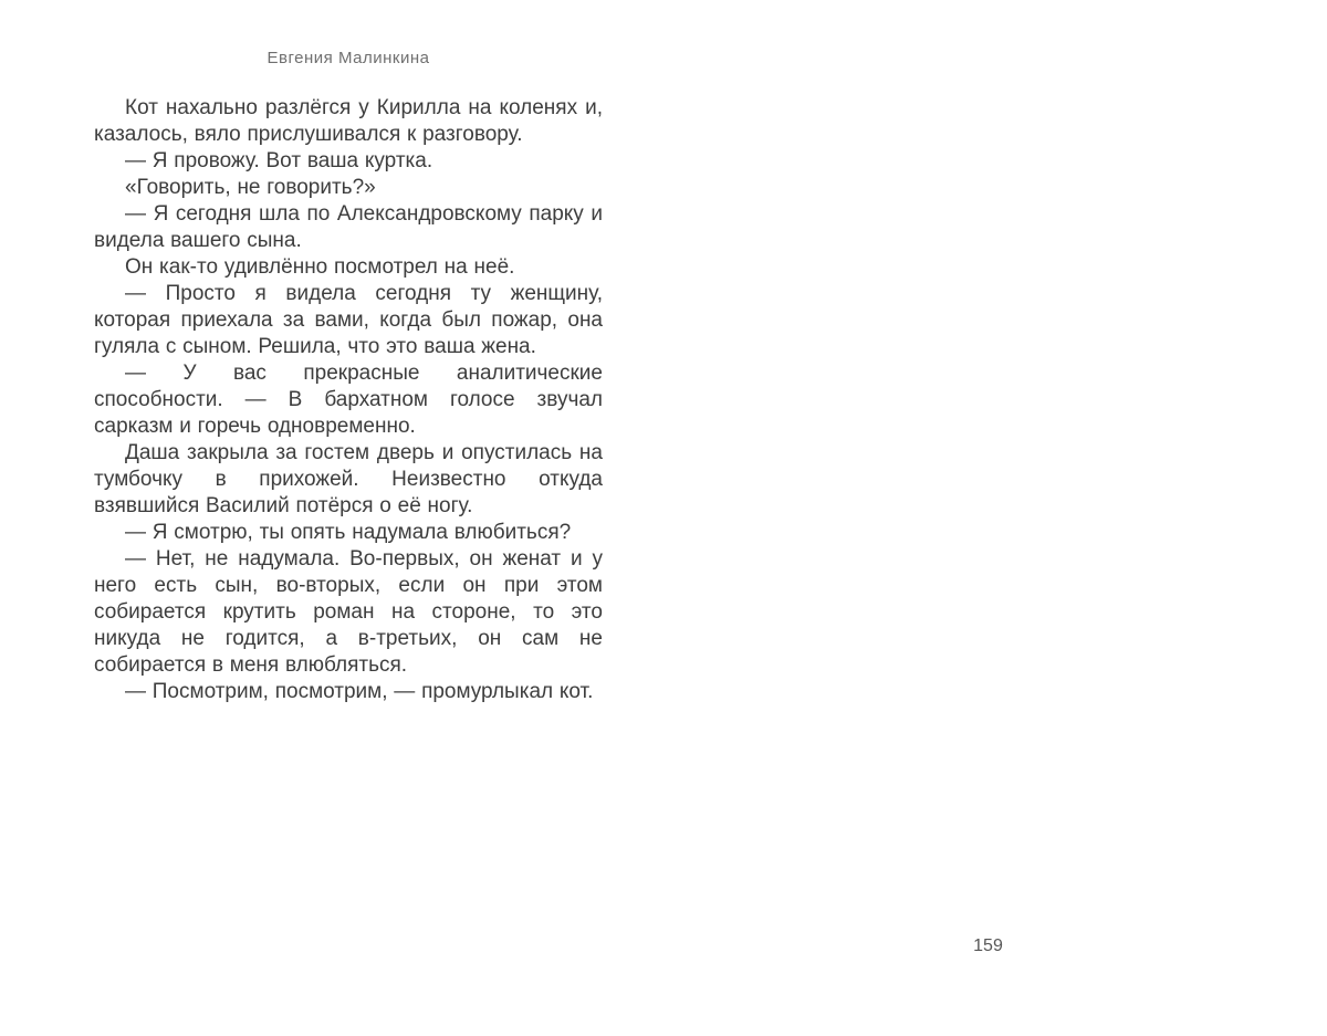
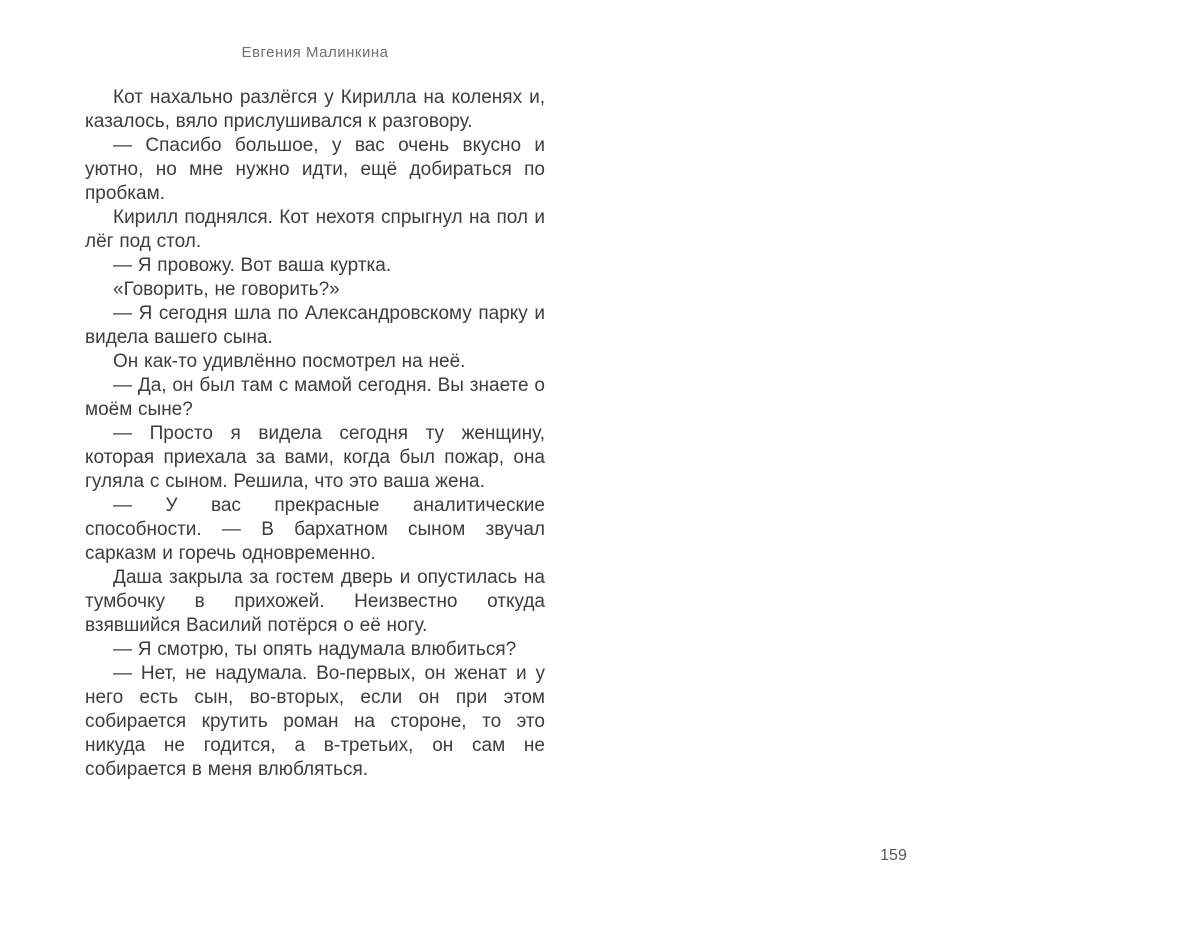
  Евгения Малинкина
  Кот нахально разлёгся у Кирилла на коленях и, казалось, вяло прислушивался к разговору.
+ — Спасибо большое, у вас очень вкусно и уютно, но мне нужно идти, ещё добираться по пробкам.
+ Кирилл поднялся. Кот нехотя спрыгнул на пол и лёг под стол.
  — Я провожу. Вот ваша куртка.
  «Говорить, не говорить?»
  — Я сегодня шла по Александровскому парку и видела вашего сына.
  Он как-то удивлённо посмотрел на неё.
+ — Да, он был там с мамой сегодня. Вы знаете о моём сыне?
  — Просто я видела сегодня ту женщину, которая приехала за вами, когда был пожар, она гуляла с сыном. Решила, что это ваша жена.
- — У вас прекрасные аналитические способности. — В бархатном голосе звучал сарказм и горечь одновременно.
+ — У вас прекрасные аналитические способности. — В бархатном сыном звучал сарказм и горечь одновременно.
  Даша закрыла за гостем дверь и опустилась на тумбочку в прихожей. Неизвестно откуда взявшийся Василий потёрся о её ногу.
  — Я смотрю, ты опять надумала влюбиться?
  — Нет, не надумала. Во-первых, он женат и у него есть сын, во-вторых, если он при этом собирается крутить роман на стороне, то это никуда не годится, а в-третьих, он сам не собирается в меня влюбляться.
- — Посмотрим, посмотрим, — промурлыкал кот.
  159
